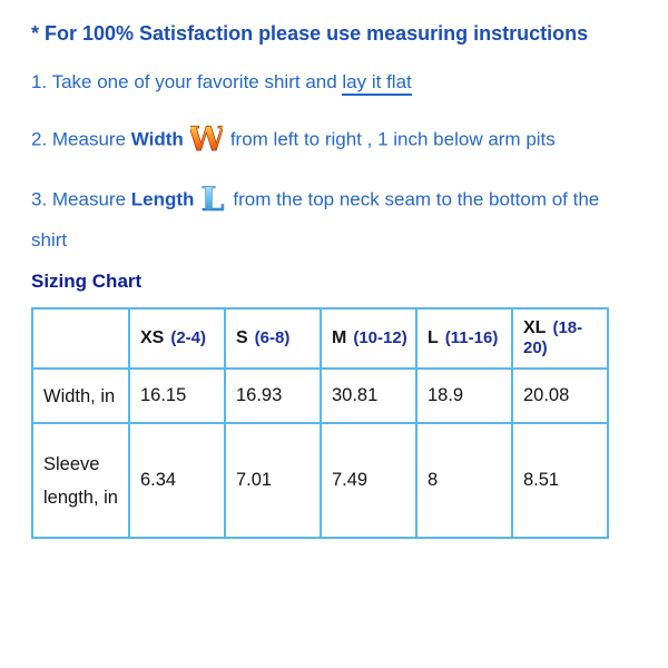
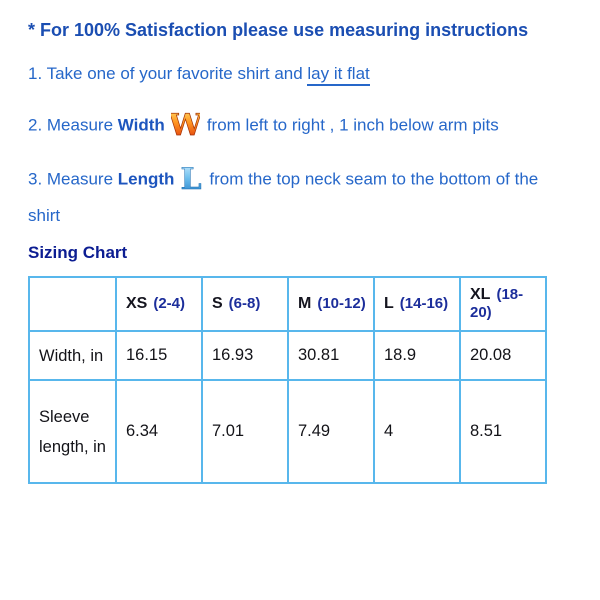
  * For 100% Satisfaction please use measuring instructions
  1. Take one of your favorite shirt and lay it flat
  2. Measure Width
  W
  from left to right , 1 inch below arm pits
  3. Measure Length
  L
  from the top neck seam to the bottom of the shirt
  Sizing Chart
- 	XS (2-4)	S (6-8)	M (10-12)	L (11-16)	XL (18-20)
+ 	XS (2-4)	S (6-8)	M (10-12)	L (14-16)	XL (18-20)
  Width, in	16.15	16.93	30.81	18.9	20.08
- Sleeve length, in	6.34	7.01	7.49	8	8.51
+ Sleeve length, in	6.34	7.01	7.49	4	8.51
